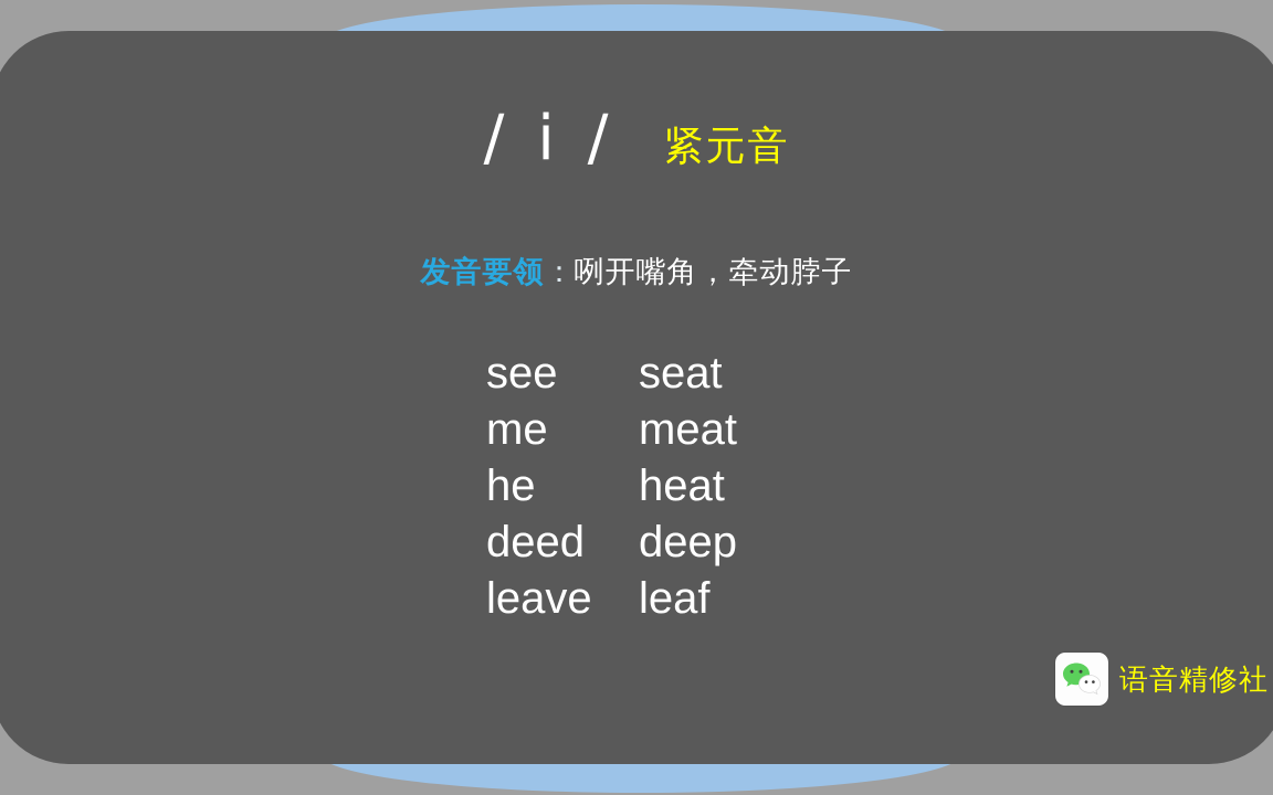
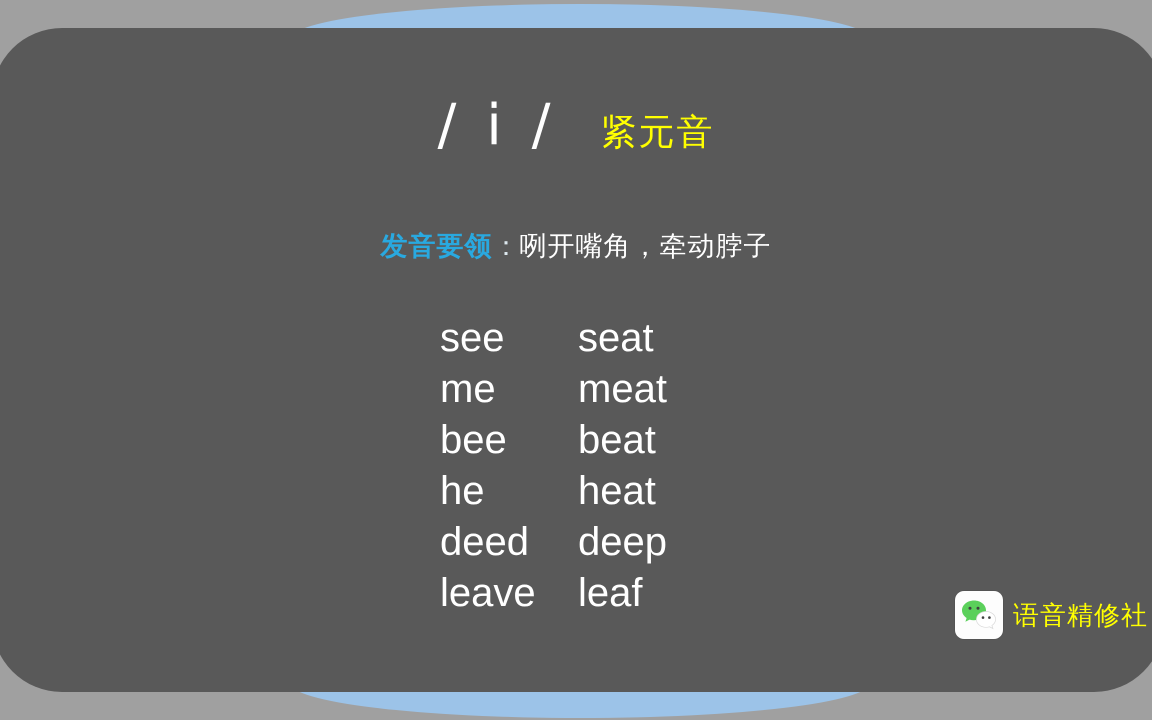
  / i /
  紧元音
  发音要领：咧开嘴角，牵动脖子
  see
  seat
  me
  meat
+ bee
+ beat
  he
  heat
  deed
  deep
  leave
  leaf
  语音精修社
